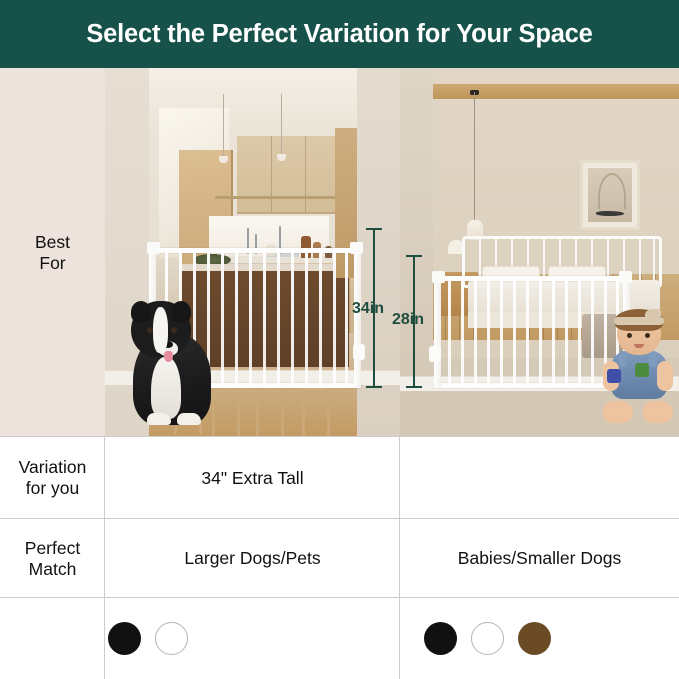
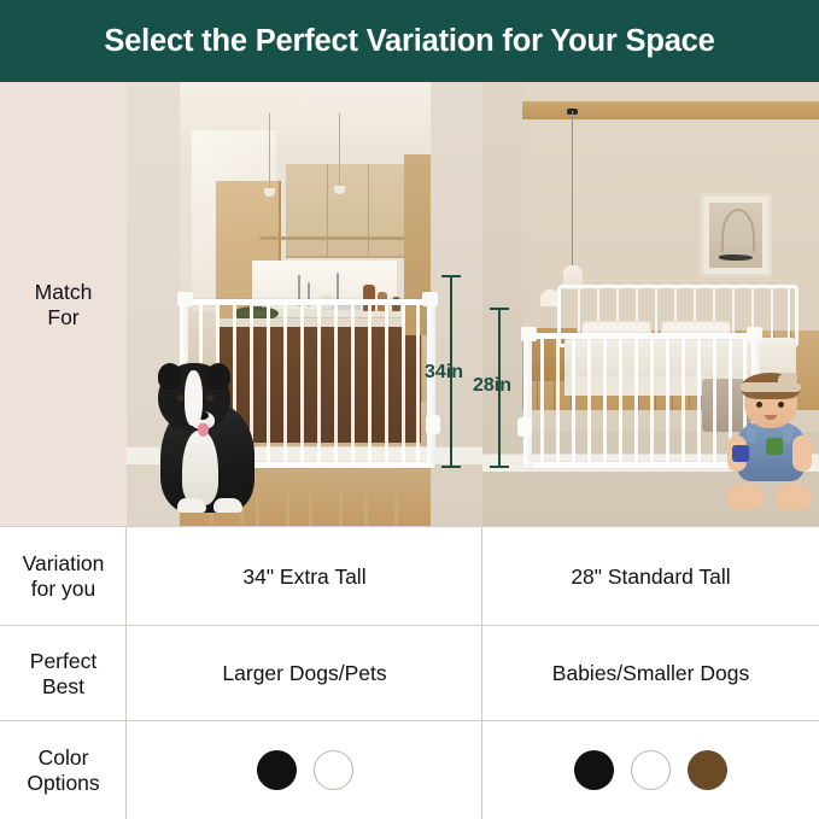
  Select the Perfect Variation for Your Space
- Best
+ Match
  For
  34in
  28in
  Variation
  for you
  34" Extra Tall
+ 28" Standard Tall
  Perfect
- Match
+ Best
  Larger Dogs/Pets
  Babies/Smaller Dogs
+ Color
+ Options
